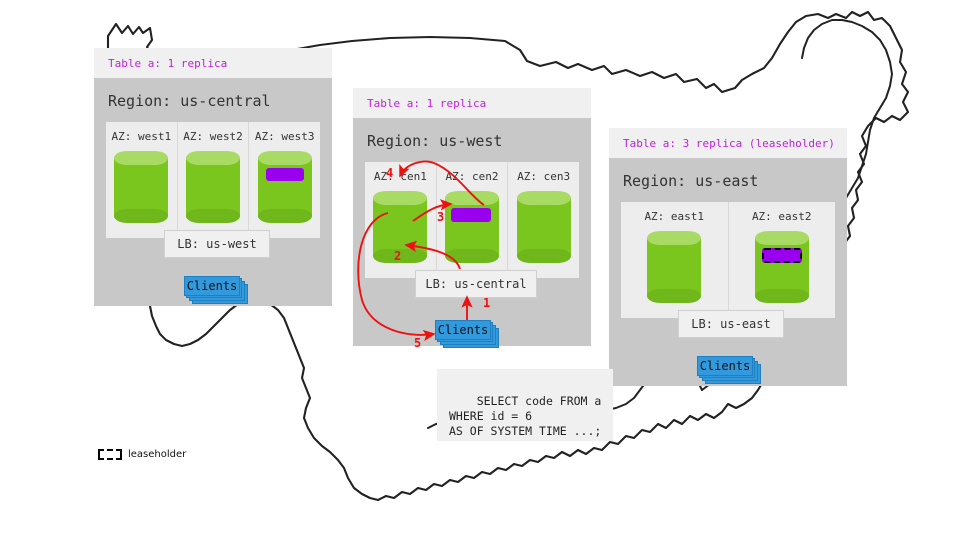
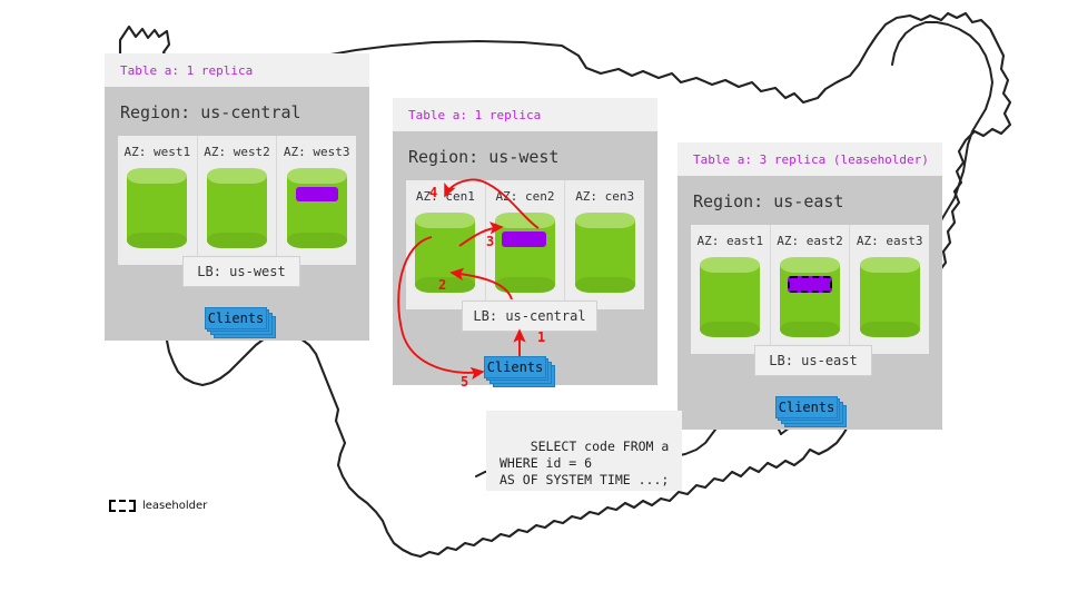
  Table a: 1 replica
  Region: us-central
  AZ: west1
  AZ: west2
  AZ: west3
  LB: us-west
  Clients
  Table a: 1 replica
  Region: us-west
  AZ: cen1
  A: cen2
  AZ: cen3
  LB: us-central
  Clients
  Table a: 3 replica (leaseholder)
  Region: us-east
  AZ: east1
  AZ: east2
+ AZ: east3
  LB: us-east
  Clients
  SELECT code FROM a
  WHERE id = 6
  AS OF SYSTEM TIME ...;
  leaseholder
  1
  2
  3
  4
  5
